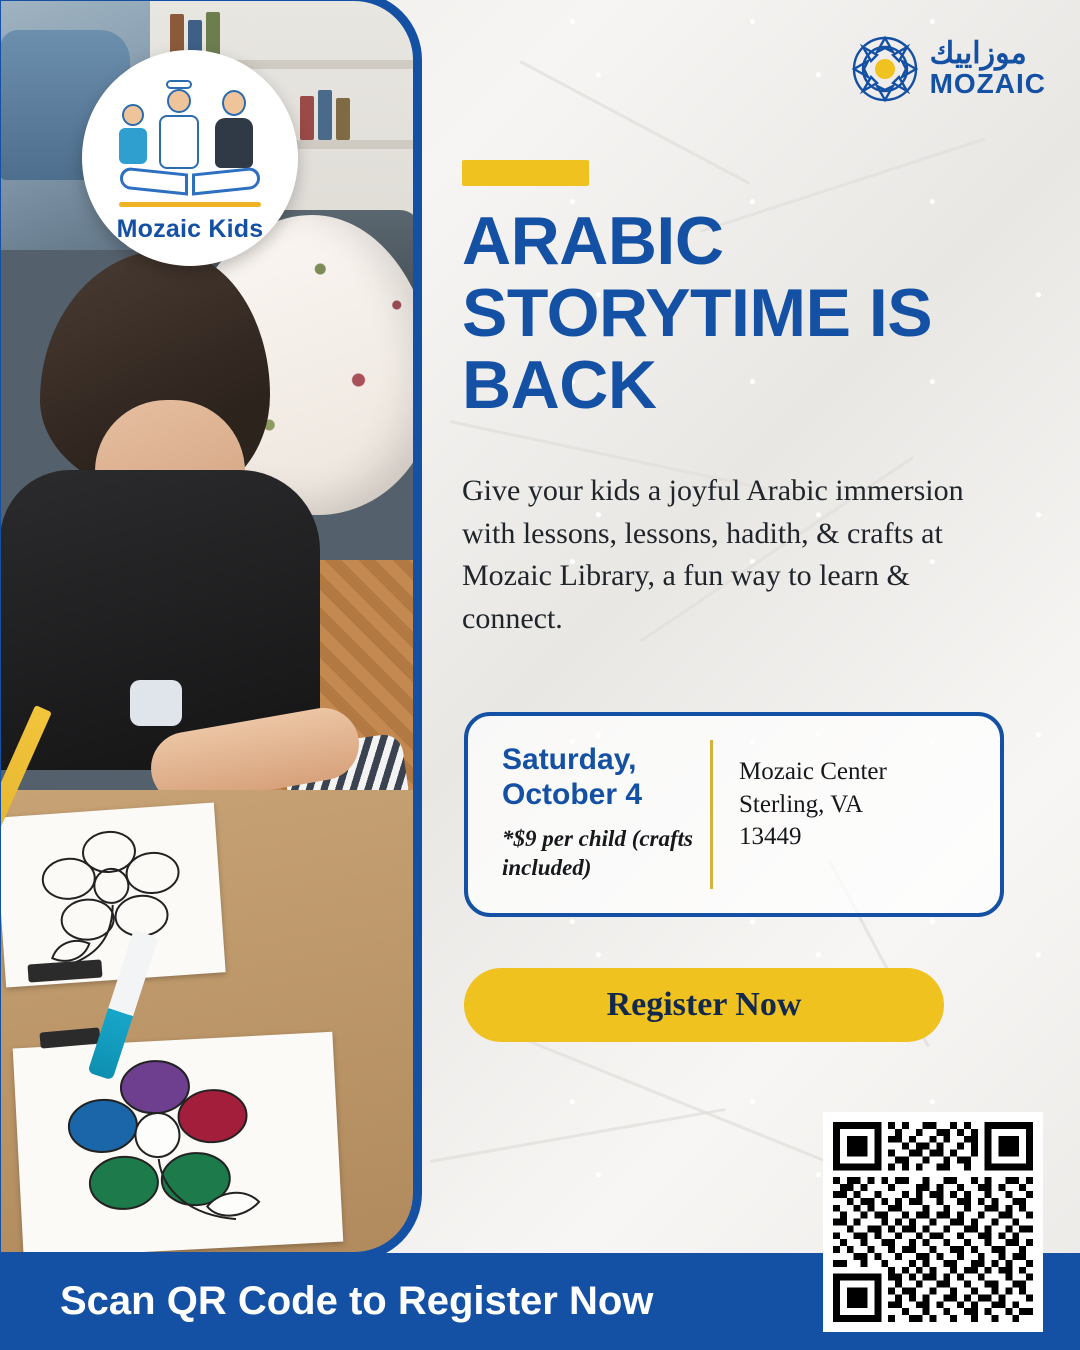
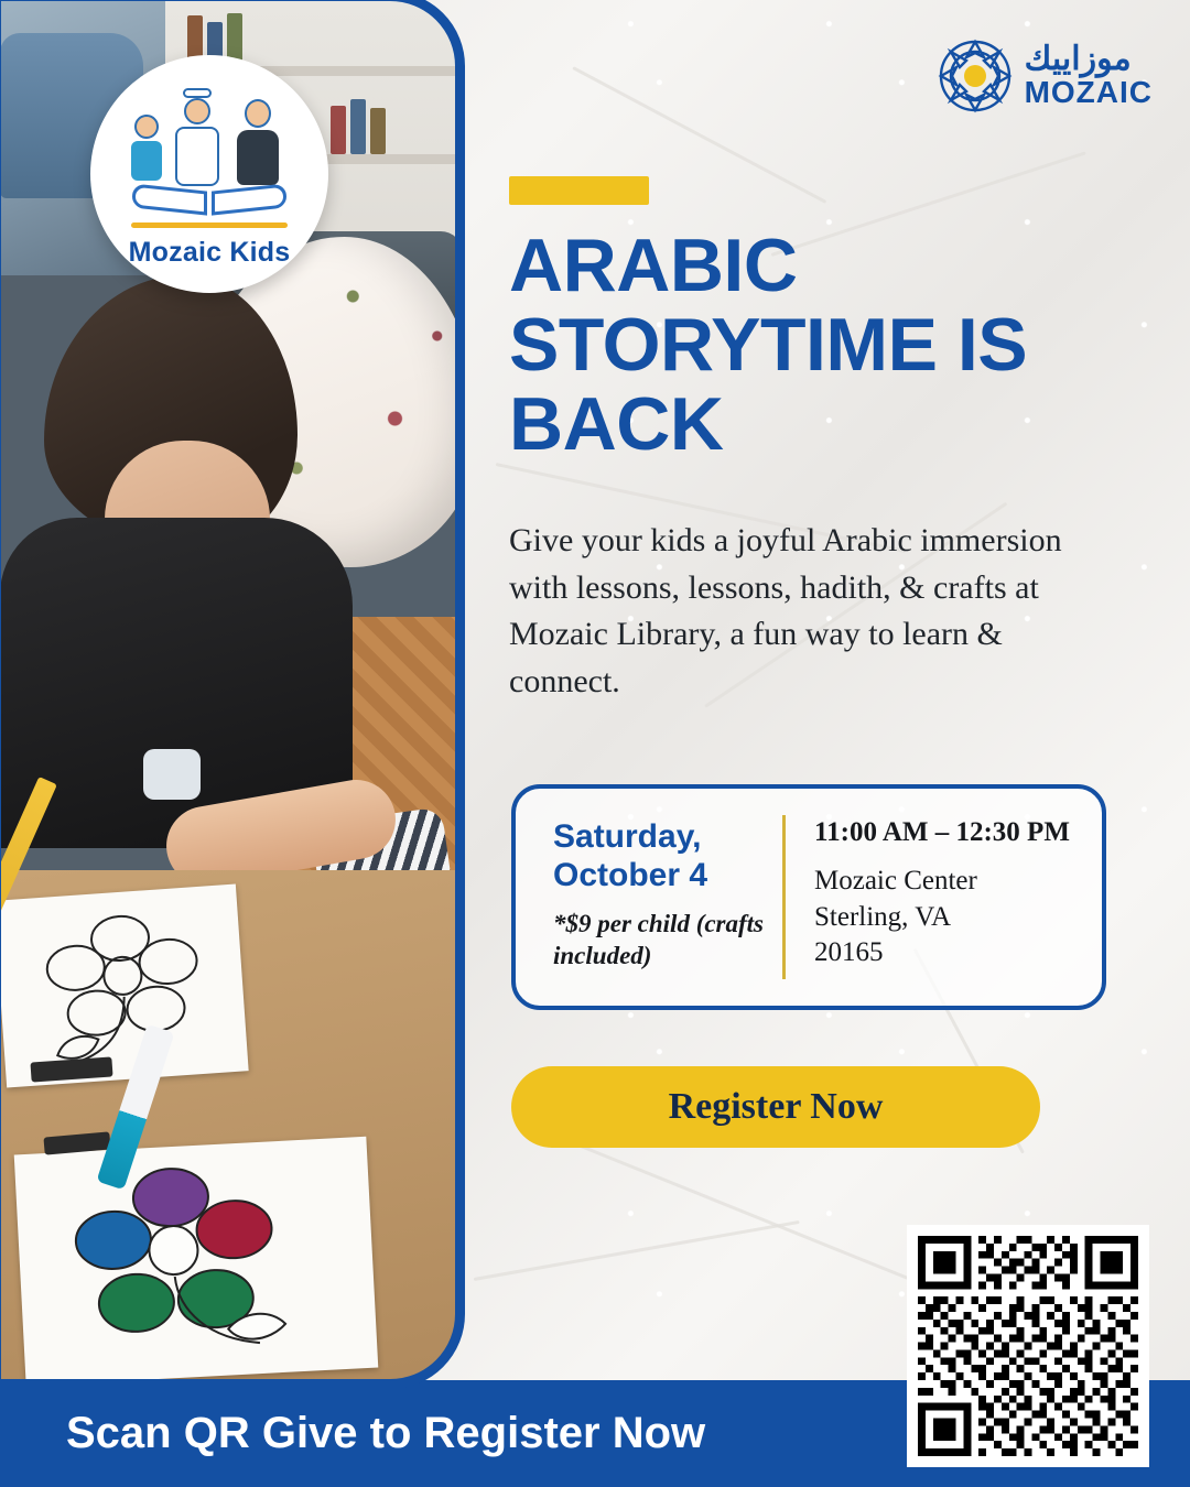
  Mozaic Kids
  موزاييك
  MOZAIC
  ARABIC STORYTIME IS BACK
  Give your kids a joyful Arabic immersion with lessons, lessons, hadith, & crafts at Mozaic Library, a fun way to learn & connect.
  Saturday, October 4
  *$9 per child (crafts included)
+ 11:00 AM – 12:30 PM
  Mozaic Center
  Sterling, VA
- 13449
+ 20165
  Register Now
- Scan QR Code to Register Now
+ Scan QR Give to Register Now
